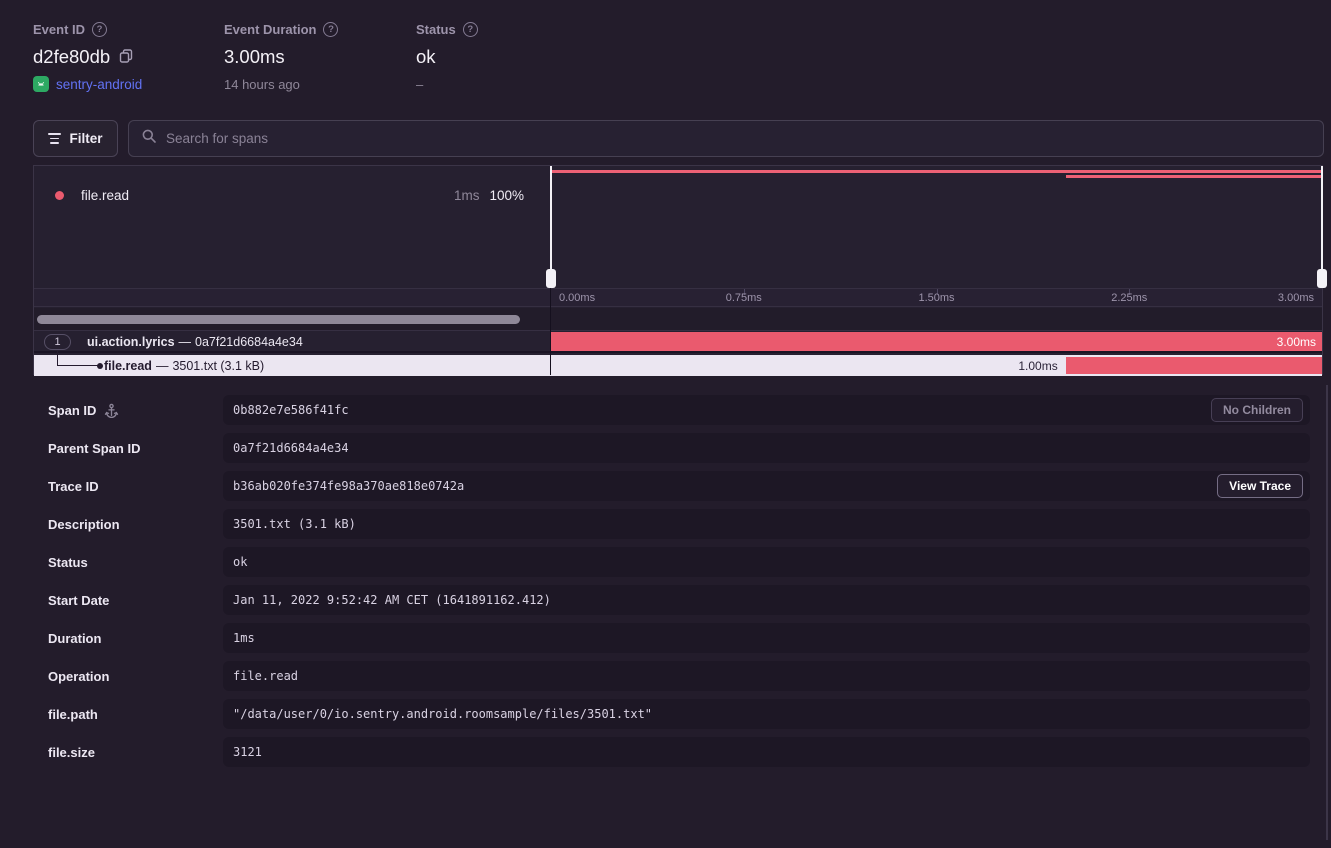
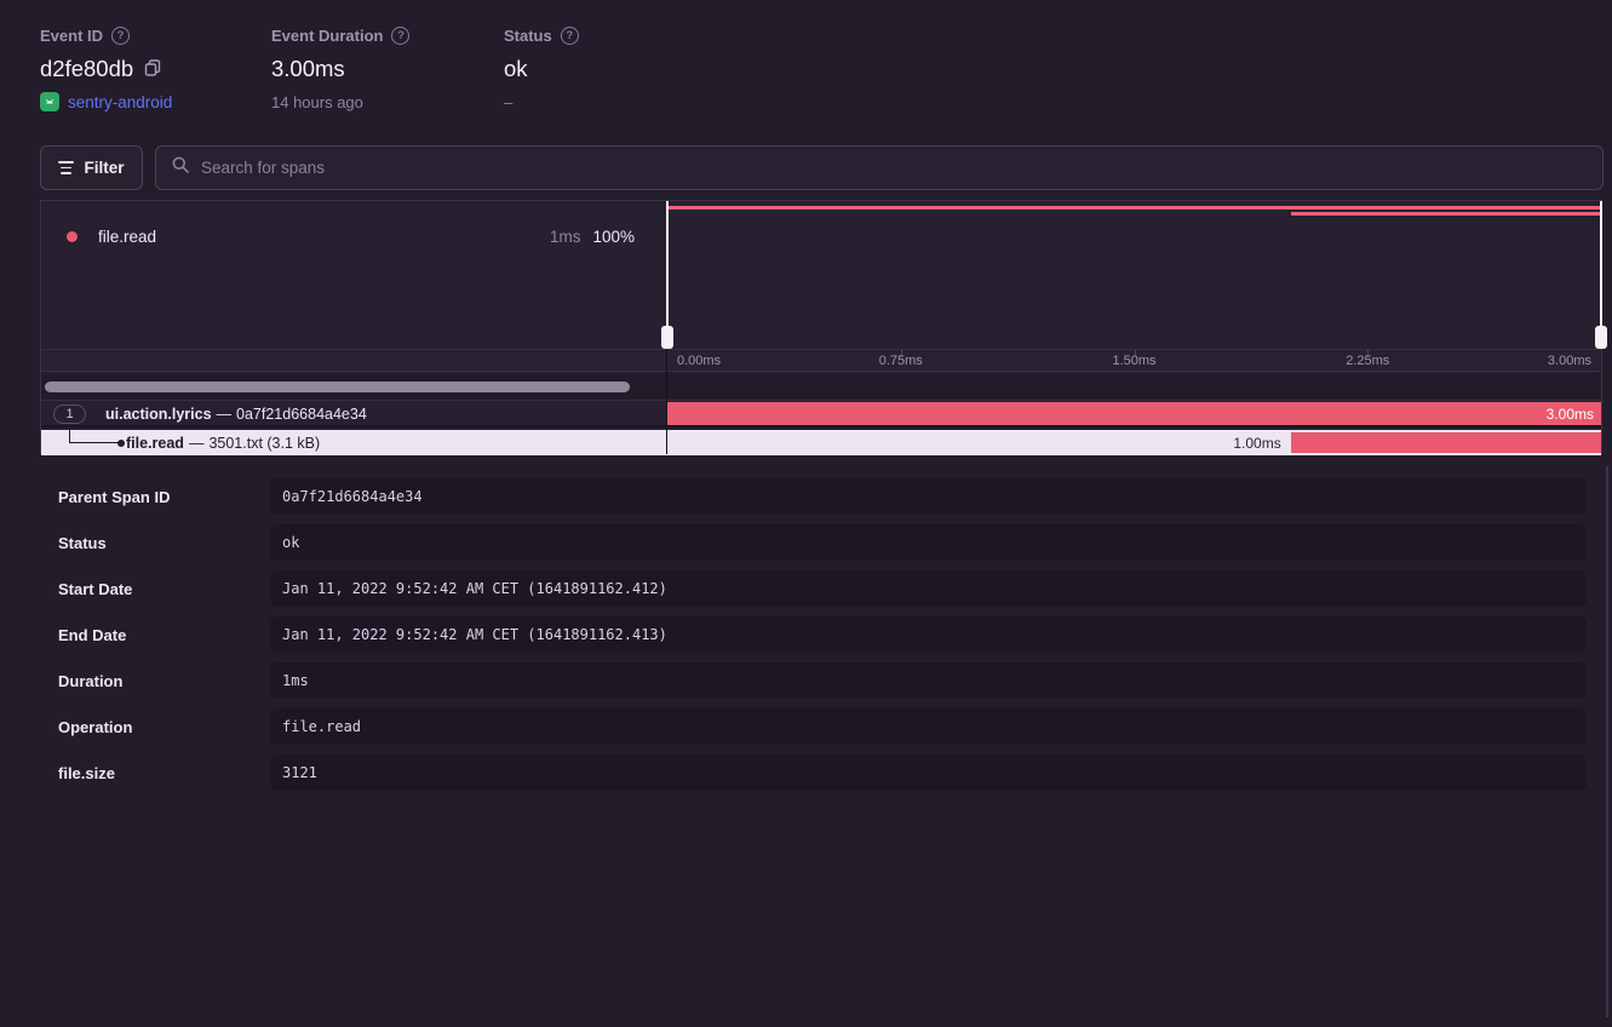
  Event ID
  ?
  d2fe80db
  sentry-android
  Event Duration
  ?
  3.00ms
  14 hours ago
  Status
  ?
  ok
  –
  Filter
  Search for spans
  file.read
  1ms
  100%
  0.00ms
  0.75ms
  1.50ms
  2.25ms
  3.00ms
  1
  ui.action.lyrics — 0a7f21d6684a4e34
  3.00ms
  file.read — 3501.txt (3.1 kB)
  1.00ms
- Span ID
- 0b882e7e586f41fc
- No Children
  Parent Span ID
  0a7f21d6684a4e34
- Trace ID
- b36ab020fe374fe98a370ae818e0742a
- View Trace
- Description
- 3501.txt (3.1 kB)
  Status
  ok
  Start Date
  Jan 11, 2022 9:52:42 AM CET (1641891162.412)
+ End Date
+ Jan 11, 2022 9:52:42 AM CET (1641891162.413)
  Duration
  1ms
  Operation
  file.read
- file.path
- "/data/user/0/io.sentry.android.roomsample/files/3501.txt"
  file.size
  3121
